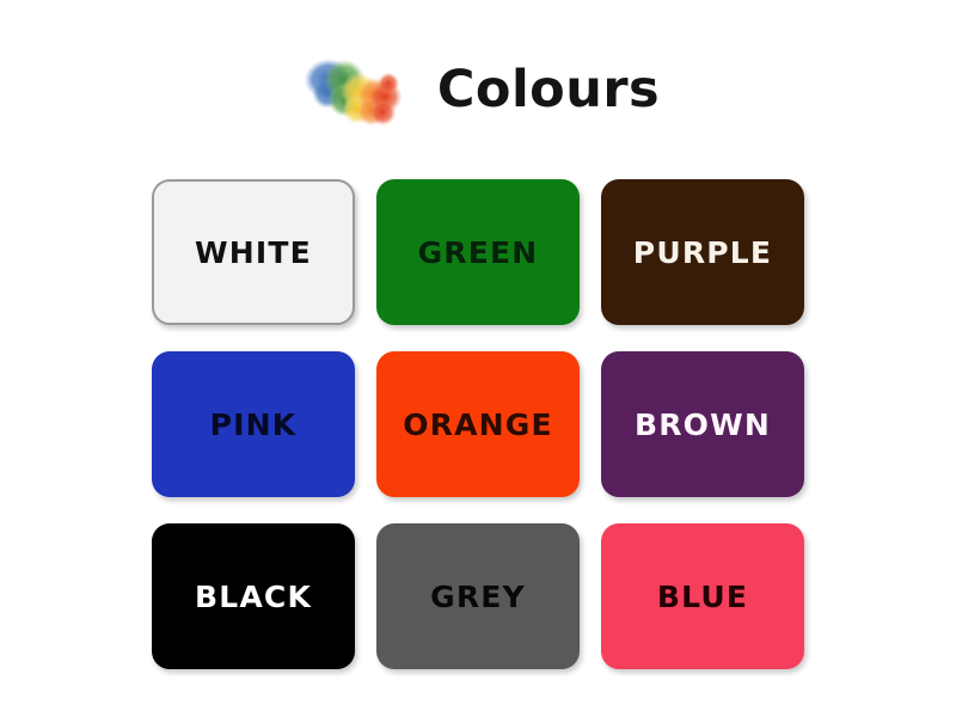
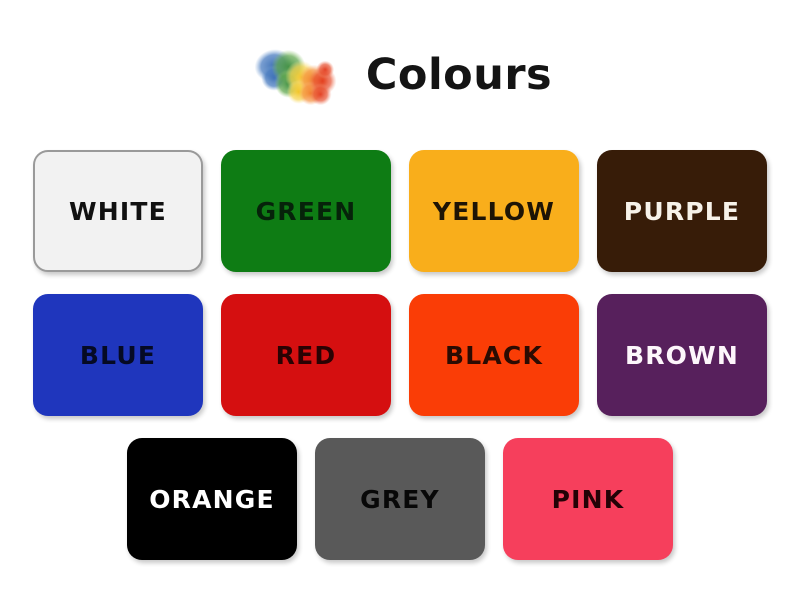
  Colours
  WHITE
  GREEN
+ YELLOW
  PURPLE
- PINK
+ BLUE
+ RED
- ORANGE
+ BLACK
  BROWN
- BLACK
+ ORANGE
  GREY
- BLUE
+ PINK
